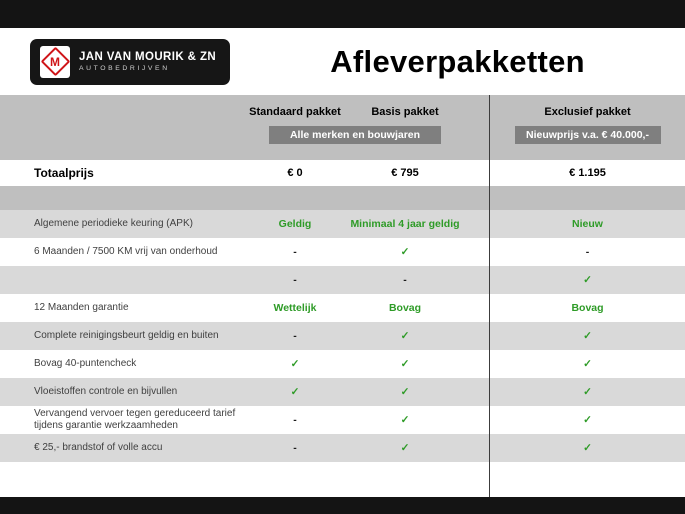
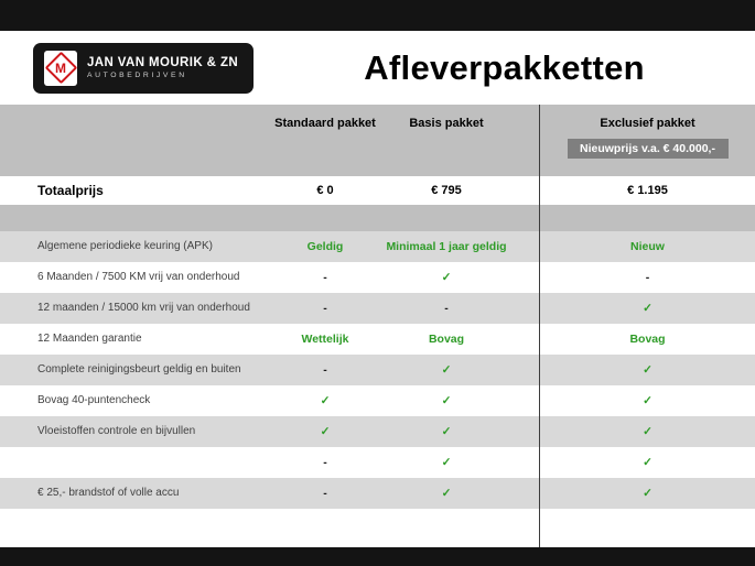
  M
  JAN VAN MOURIK & ZN
  Afleverpakketten
  Standaard pakket
  Basis pakket
  Exclusief pakket
- Alle merken en bouwjaren
  Nieuwprijs v.a. € 40.000,-
  Totaalprijs
  € 0
  € 795
  € 1.195
  Algemene periodieke keuring (APK)
  Geldig
- Minimaal 4 jaar geldig
+ Minimaal 1 jaar geldig
  Nieuw
  6 Maanden / 7500 KM vrij van onderhoud
  -
  ✓
  -
+ 12 maanden / 15000 km vrij van onderhoud
  -
  -
  ✓
  12 Maanden garantie
  Wettelijk
  Bovag
  Bovag
  Complete reinigingsbeurt geldig en buiten
  -
  ✓
  ✓
  Bovag 40-puntencheck
  ✓
  ✓
  ✓
  Vloeistoffen controle en bijvullen
  ✓
  ✓
  ✓
- Vervangend vervoer tegen gereduceerd tarief tijdens garantie werkzaamheden
  -
  ✓
  ✓
  € 25,- brandstof of volle accu
  -
  ✓
  ✓
